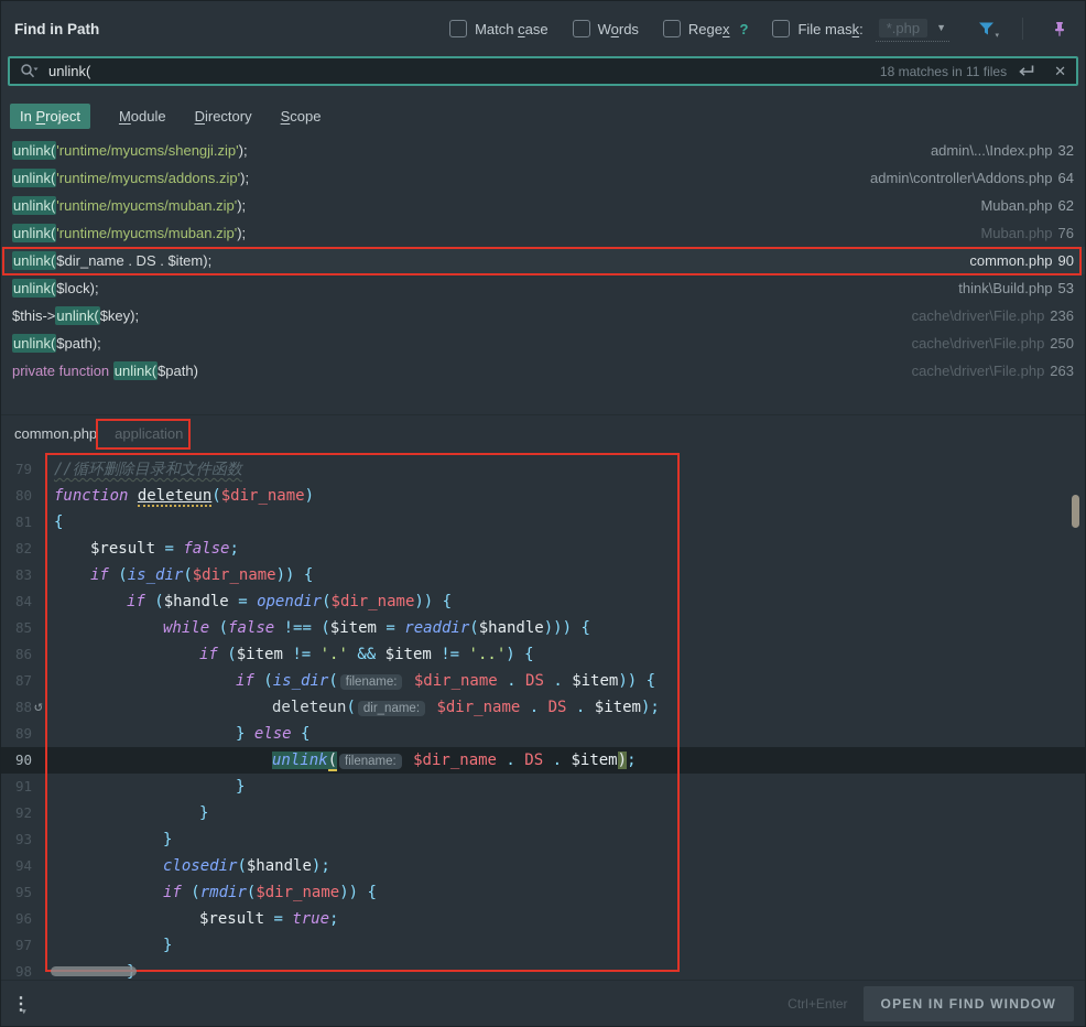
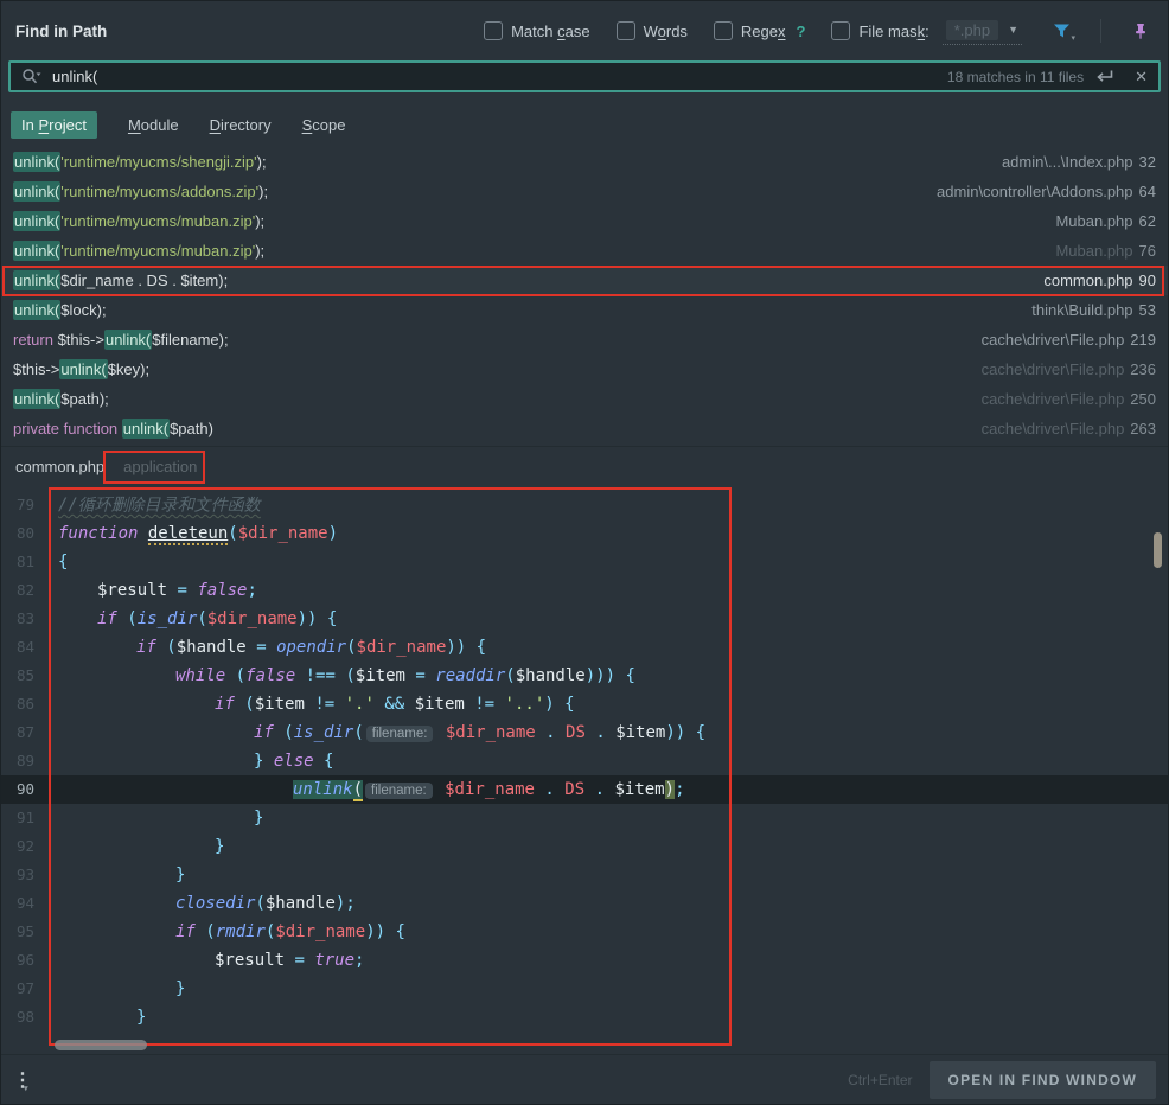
  Find in Path
  Match case
  Words
  Regex
  ?
  File mask:
  *.php
  ▼
  unlink(
  18 matches in 11 files
  ✕
  In Project
  Module
  Directory
  Scope
  unlink('runtime/myucms/shengji.zip');
  admin\...\Index.php 32
  unlink('runtime/myucms/addons.zip');
  admin\controller\Addons.php 64
  unlink('runtime/myucms/muban.zip');
  Muban.php 62
  unlink('runtime/myucms/muban.zip');
  Muban.php 76
  unlink($dir_name . DS . $item);
  common.php 90
  unlink($lock);
  think\Build.php 53
+ return $this->unlink($filename);
+ cache\driver\File.php 219
  $this->unlink($key);
  cache\driver\File.php 236
  unlink($path);
  cache\driver\File.php 250
  private function unlink($path)
  cache\driver\File.php 263
  common.php
  application
  79
  //循环删除目录和文件函数
  80
  function deleteun($dir_name)
  81
  {
  82
  $result = false;
  83
  if (is_dir($dir_name)) {
  84
  if ($handle = opendir($dir_name)) {
  85
  while (false !== ($item = readdir($handle))) {
  86
  if ($item != '.' && $item != '..') {
  87
  if (is_dir( filename: $dir_name . DS . $item)) {
- ↺
- 88
- deleteun( dir_name: $dir_name . DS . $item);
  89
  } else {
  90
  unlink( filename: $dir_name . DS . $item);
  91
  }
  92
  }
  93
  }
  94
  closedir($handle);
  95
  if (rmdir($dir_name)) {
  96
  $result = true;
  97
  }
  98
  }
  ⋮
  Ctrl+Enter
  OPEN IN FIND WINDOW
